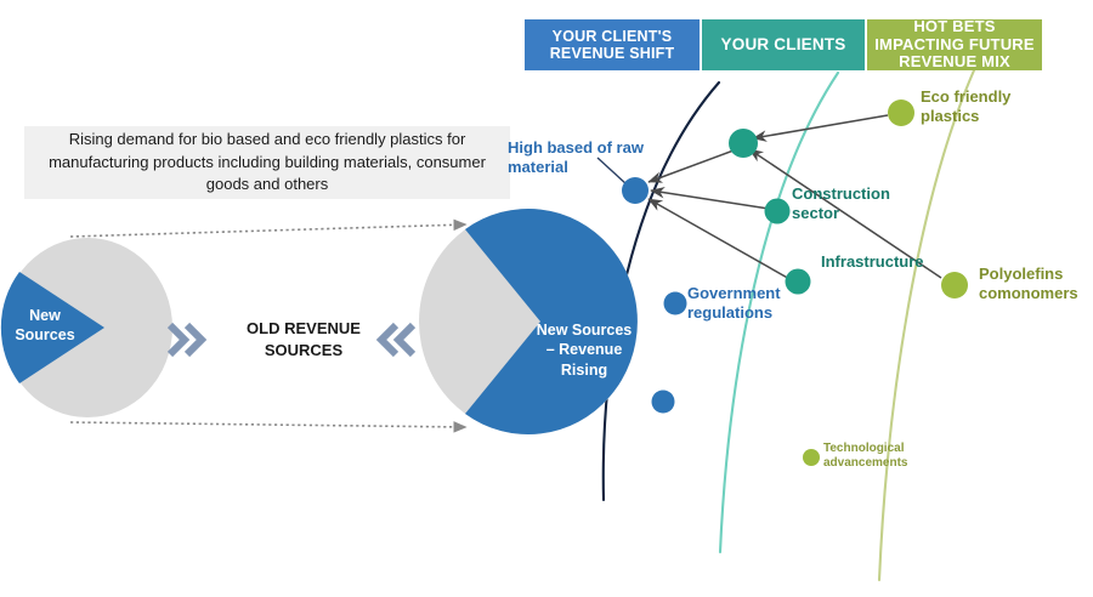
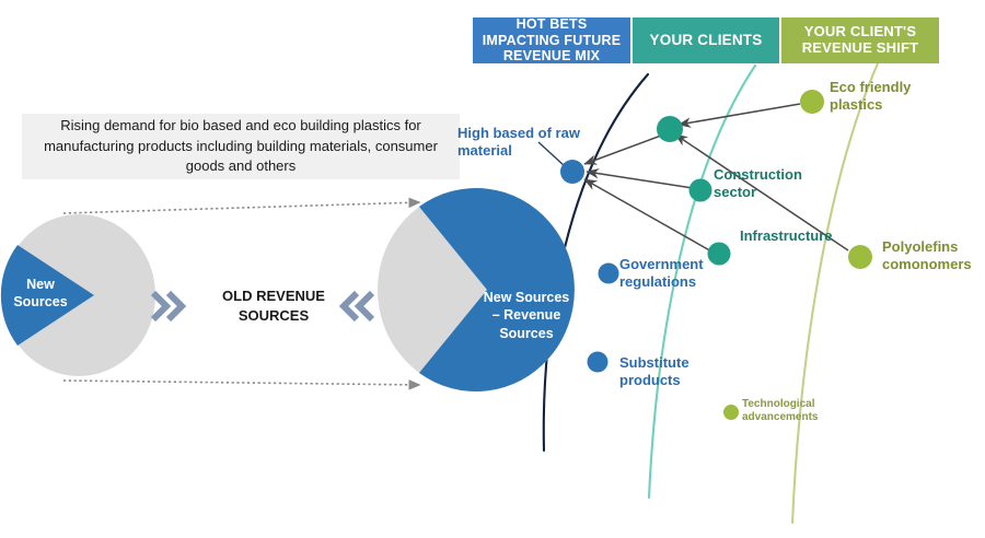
- YOUR CLIENT'S REVENUE SHIFT
+ HOT BETS IMPACTING FUTURE REVENUE MIX
  YOUR CLIENTS
- HOT BETS IMPACTING FUTURE REVENUE MIX
+ YOUR CLIENT'S REVENUE SHIFT
- Rising demand for bio based and eco friendly plastics for manufacturing products including building materials, consumer goods and others
+ Rising demand for bio based and eco building plastics for manufacturing products including building materials, consumer goods and others
  New Sources
- New Sources – Revenue Rising
+ New Sources – Revenue Sources
  OLD REVENUE SOURCES
  High based of raw material
  Government regulations
+ Substitute products
  Construction sector
  Infrastructure
  Eco friendly plastics
  Polyolefins comonomers
  Technological advancements
